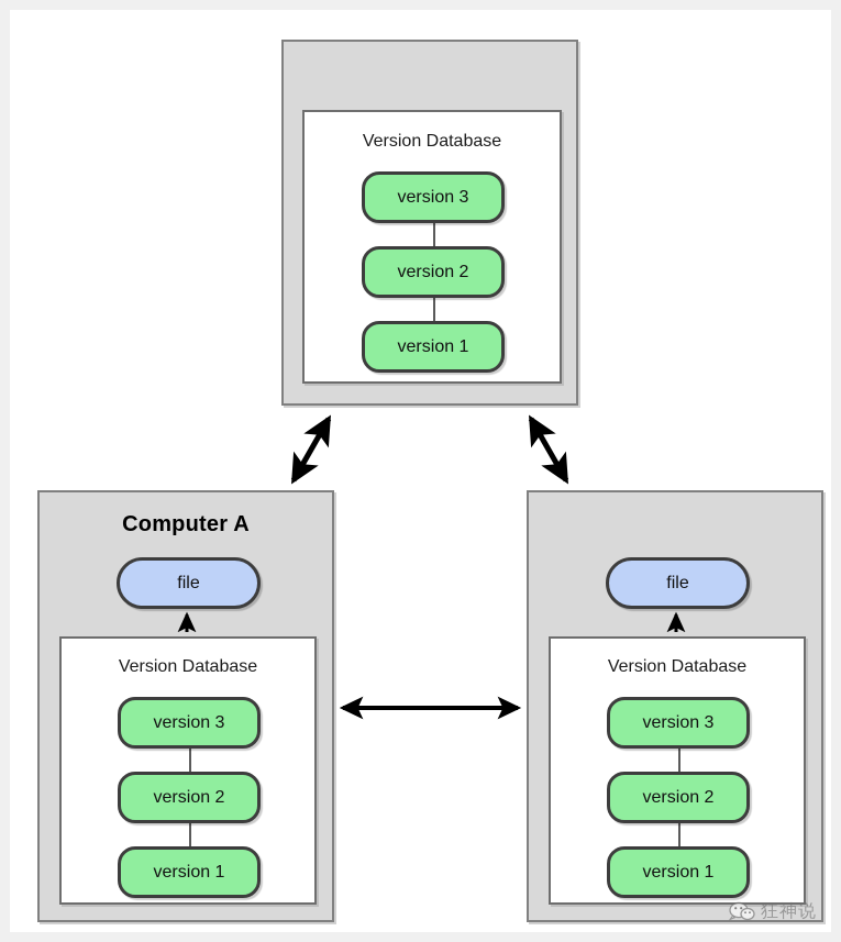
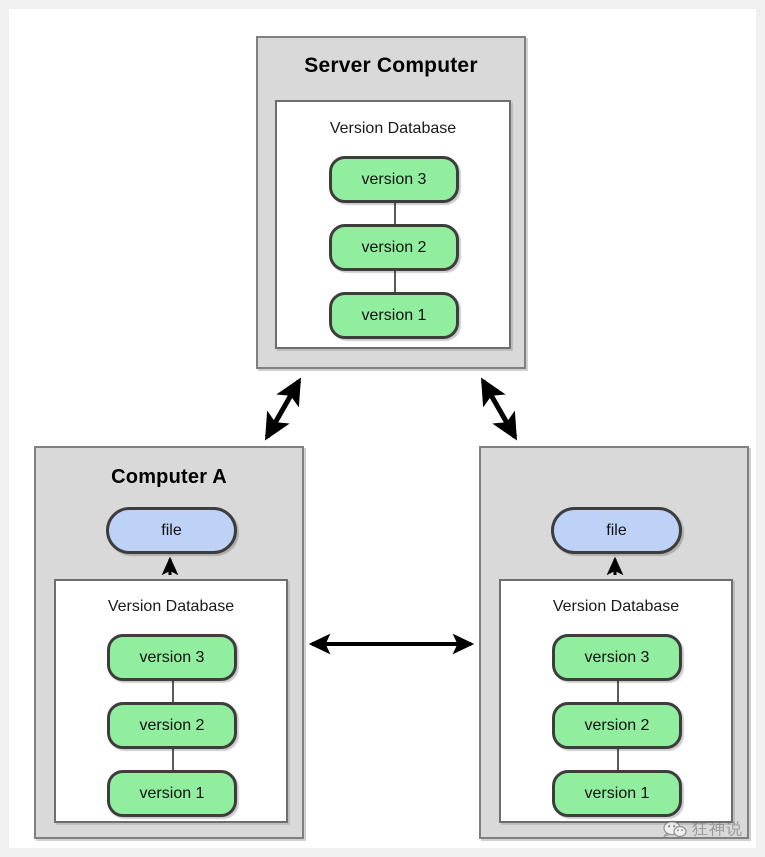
+ Server Computer
  Version Database
  version 3
  version 2
  version 1
  Computer A
  file
  Version Database
  version 3
  version 2
  version 1
  file
  Version Database
  version 3
  version 2
  version 1
  狂神说
